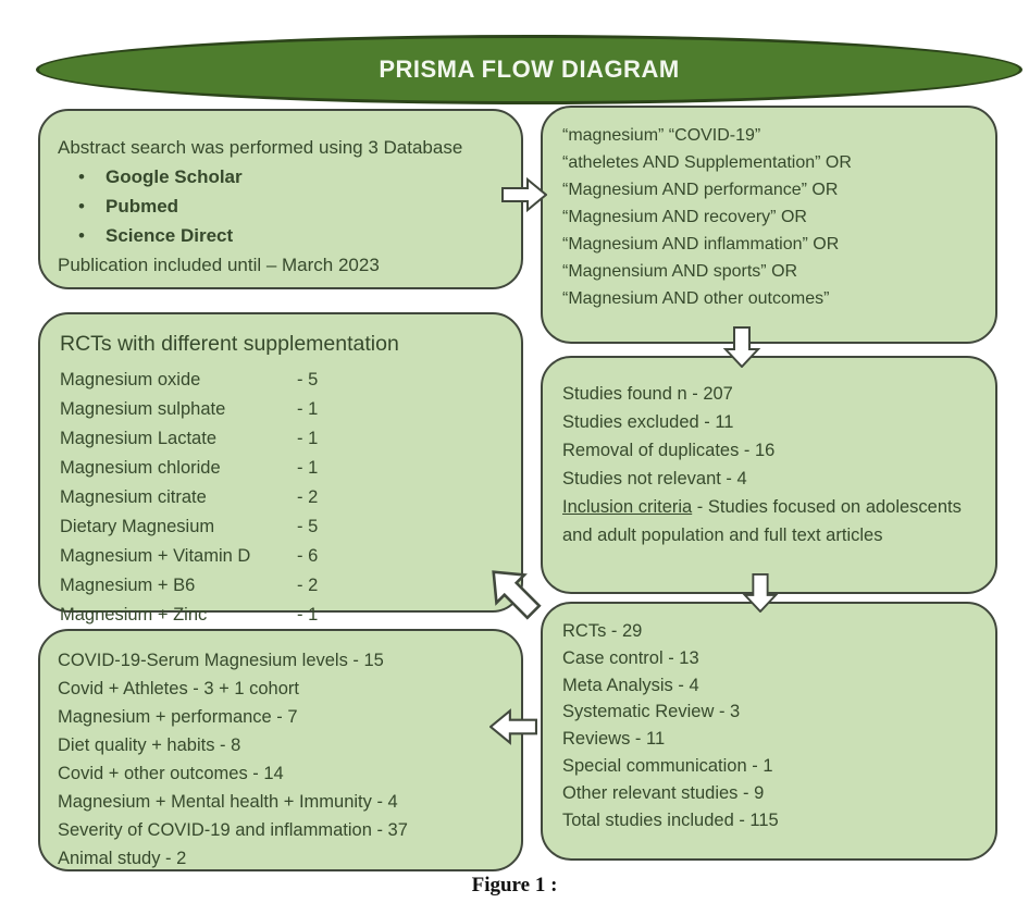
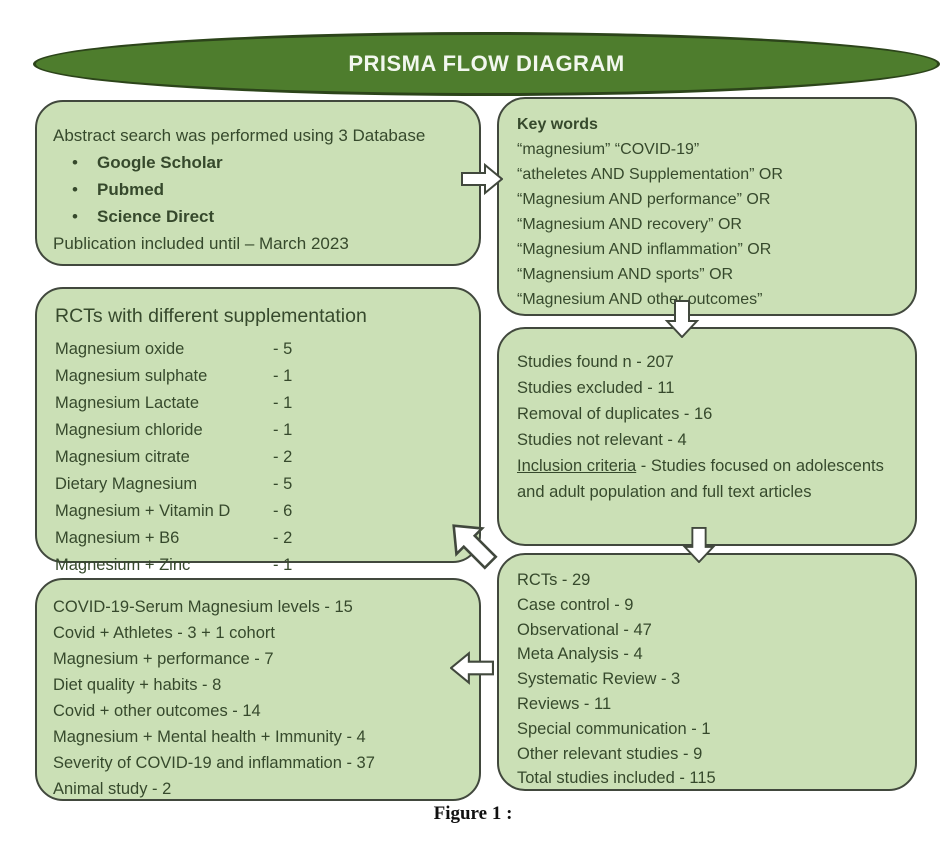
  PRISMA FLOW DIAGRAM
  Abstract search was performed using 3 Database
  •
  Google Scholar
  •
  Pubmed
  •
  Science Direct
  Publication included until – March 2023
+ Key words
  “magnesium” “COVID-19”
  “atheletes AND Supplementation” OR
  “Magnesium AND performance” OR
  “Magnesium AND recovery” OR
  “Magnesium AND inflammation” OR
  “Magnensium AND sports” OR
  “Magnesium AND other outcomes”
  RCTs with different supplementation
  Magnesium oxide
  - 5
  Magnesium sulphate
  - 1
  Magnesium Lactate
  - 1
  Magnesium chloride
  - 1
  Magnesium citrate
  - 2
  Dietary Magnesium
  - 5
  Magnesium + Vitamin D
  - 6
  Magnesium + B6
  - 2
  Magnesium + Zinc
  - 1
  Studies found n - 207
  Studies excluded - 11
  Removal of duplicates - 16
  Studies not relevant - 4
  Inclusion criteria - Studies focused on adolescents and adult population and full text articles
  COVID-19-Serum Magnesium levels - 15
  Covid + Athletes - 3 + 1 cohort
  Magnesium + performance - 7
  Diet quality + habits - 8
  Covid + other outcomes - 14
  Magnesium + Mental health + Immunity - 4
  Severity of COVID-19 and inflammation - 37
  Animal study - 2
  RCTs - 29
- Case control - 13
+ Case control - 9
+ Observational - 47
  Meta Analysis - 4
  Systematic Review - 3
  Reviews - 11
  Special communication - 1
  Other relevant studies - 9
  Total studies included - 115
  Figure 1 :
